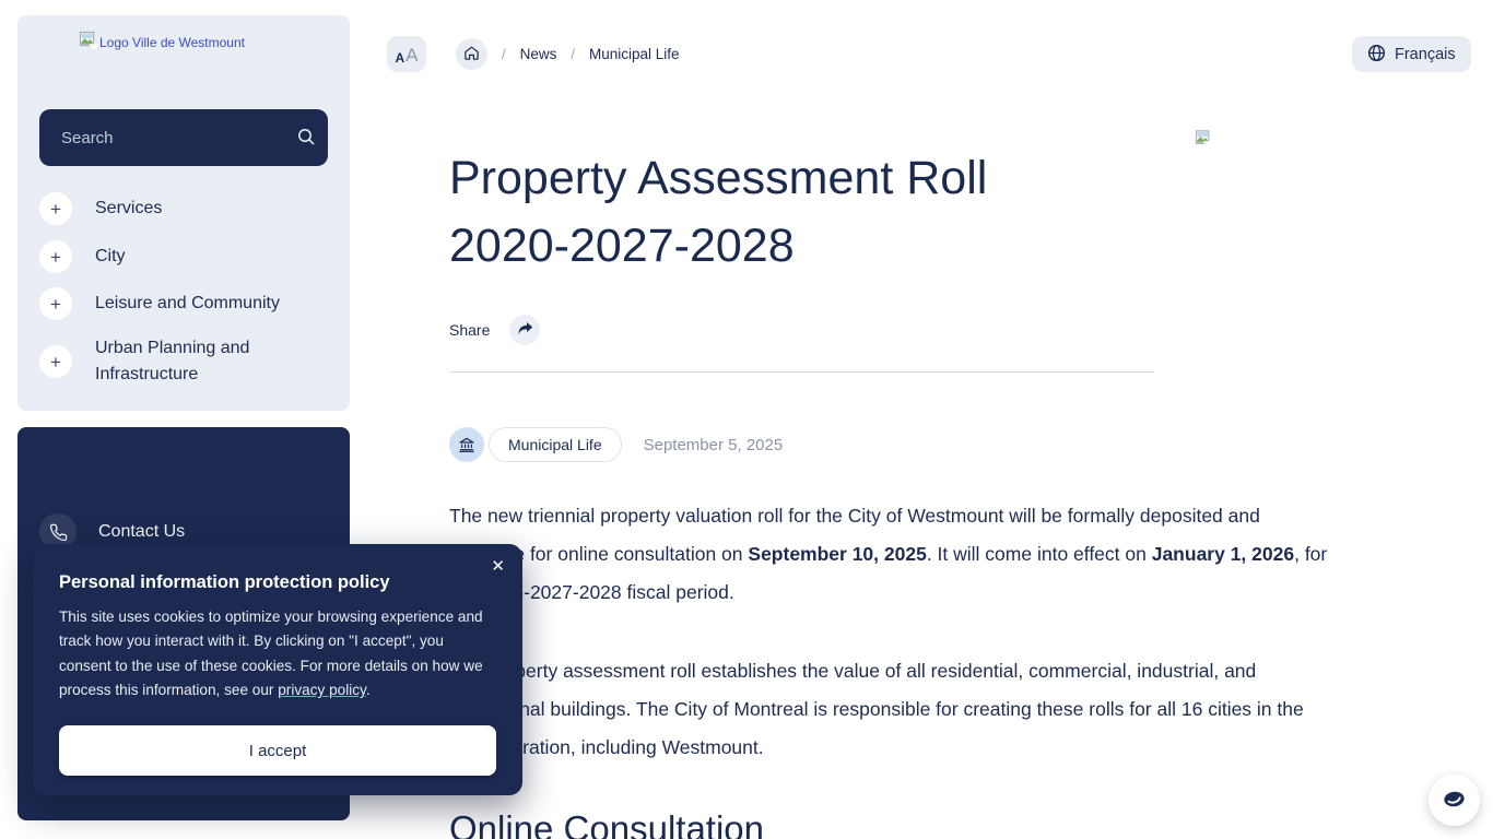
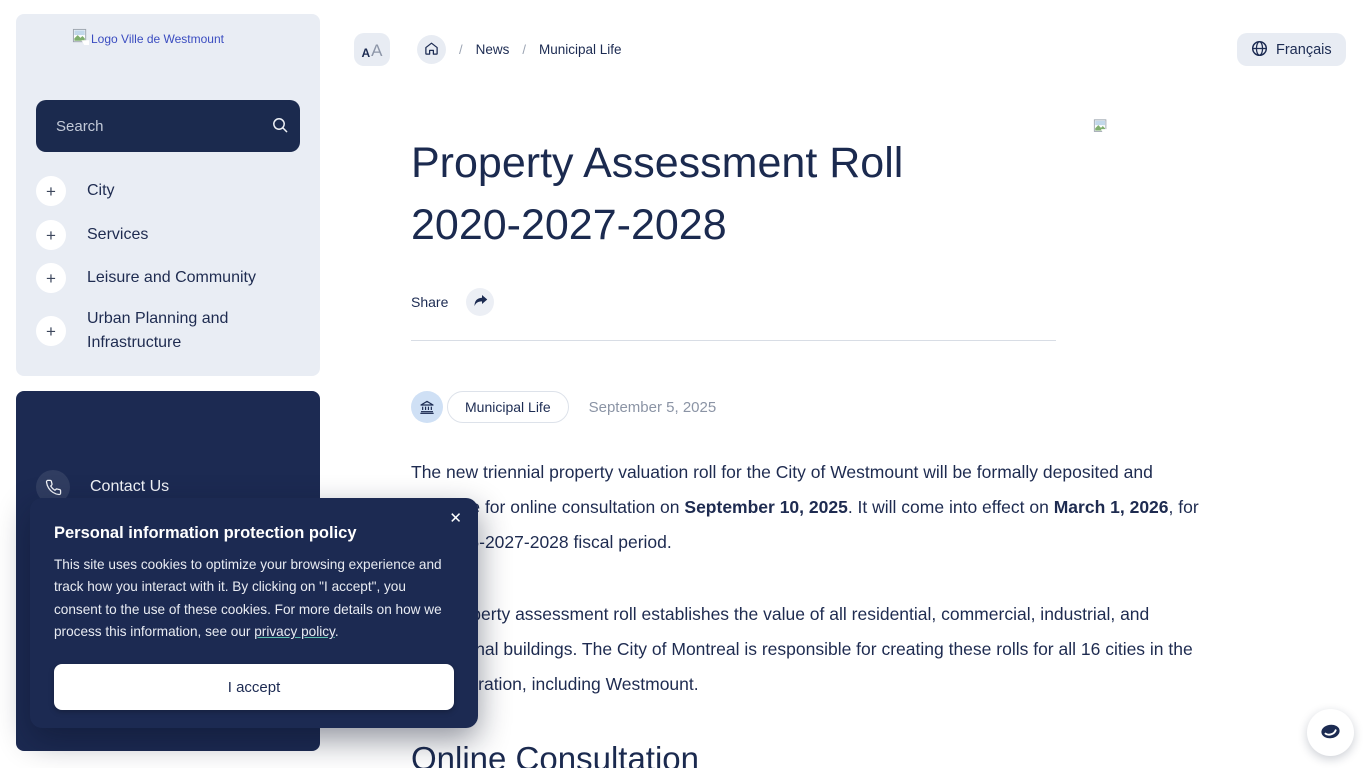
  Logo Ville de Westmount
  Search
  +
- Services
+ City
  +
- City
+ Services
  +
  Leisure and Community
  +
  Urban Planning and Infrastructure
  Contact Us
  A
  A
  /
  News
  /
  Municipal Life
  Français
  Property Assessment Roll 2020-2027-2028
  Share
  Municipal Life
  September 5, 2025
- The new triennial property valuation roll for the City of Westmount will be formally deposited and for online consultation on September 10, 2025. It will come into effect on January 1, 2026, for -2027-2028 fiscal period.
+ The new triennial property valuation roll for the City of Westmount will be formally deposited and for online consultation on September 10, 2025. It will come into effect on March 1, 2026, for -2027-2028 fiscal period.
  erty assessment roll establishes the value of all residential, commercial, industrial, and nal buildings. The City of Montreal is responsible for creating these rolls for all 16 cities in the ration, including Westmount.
  Online Consultation
  ✕
  Personal information protection policy
  This site uses cookies to optimize your browsing experience and track how you interact with it. By clicking on "I accept", you consent to the use of these cookies. For more details on how we process this information, see our privacy policy.
  I accept
